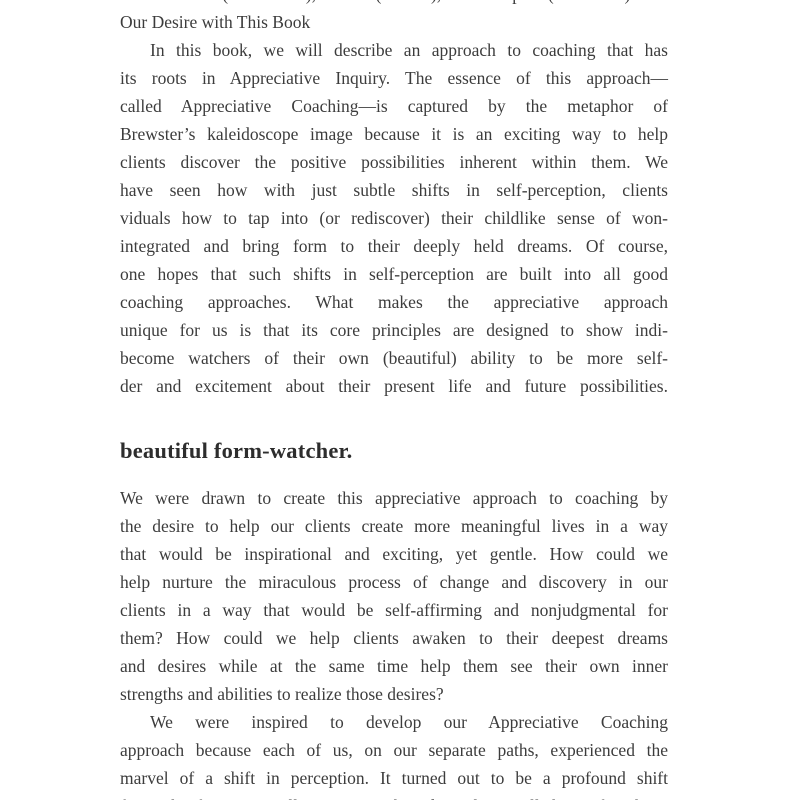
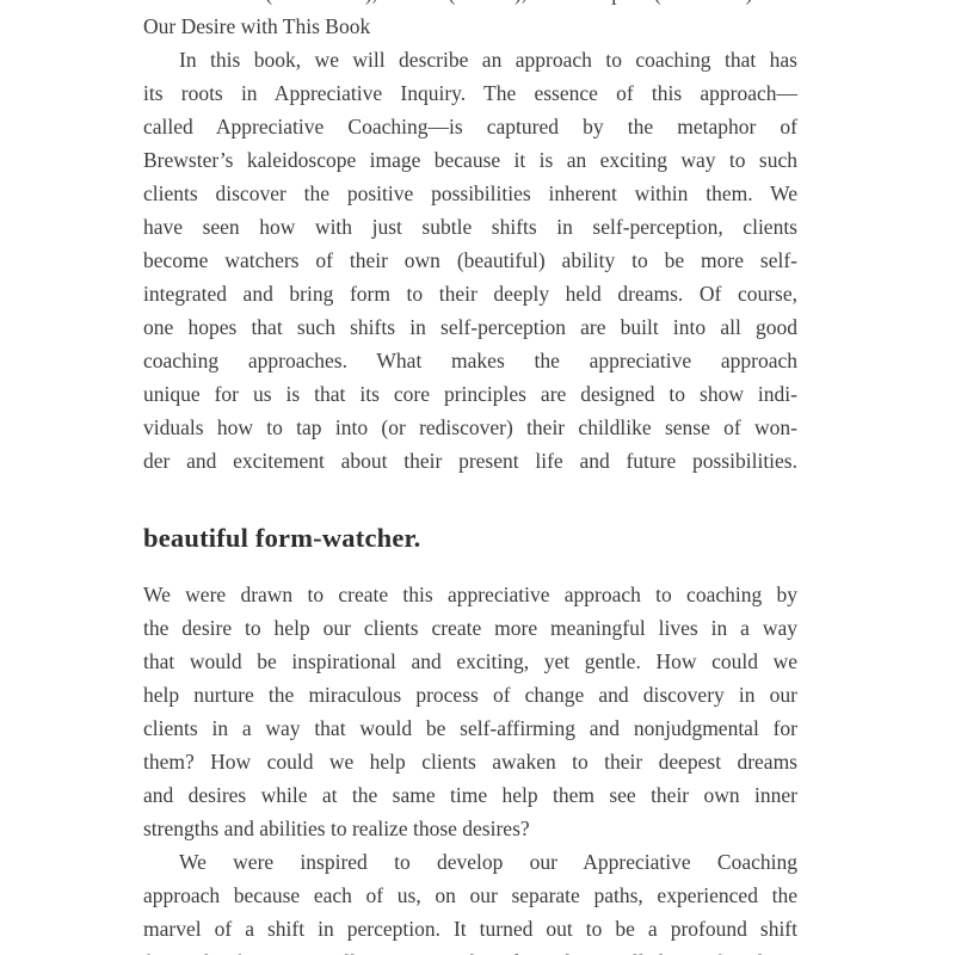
  Our Desire with This Book
  In this book, we will describe an approach to coaching that has
  its roots in Appreciative Inquiry. The essence of this approach—
  called Appreciative Coaching—is captured by the metaphor of
- Brewster’s kaleidoscope image because it is an exciting way to help
+ Brewster’s kaleidoscope image because it is an exciting way to such
  clients discover the positive possibilities inherent within them. We
  have seen how with just subtle shifts in self-perception, clients
- viduals how to tap into (or rediscover) their childlike sense of won-
+ become watchers of their own (beautiful) ability to be more self-
  integrated and bring form to their deeply held dreams. Of course,
  one hopes that such shifts in self-perception are built into all good
  coaching approaches. What makes the appreciative approach
  unique for us is that its core principles are designed to show indi-
- become watchers of their own (beautiful) ability to be more self-
+ viduals how to tap into (or rediscover) their childlike sense of won-
  der and excitement about their present life and future possibilities.
  beautiful form-watcher.
  We were drawn to create this appreciative approach to coaching by
  the desire to help our clients create more meaningful lives in a way
  that would be inspirational and exciting, yet gentle. How could we
  help nurture the miraculous process of change and discovery in our
  clients in a way that would be self-affirming and nonjudgmental for
  them? How could we help clients awaken to their deepest dreams
  and desires while at the same time help them see their own inner
  strengths and abilities to realize those desires?
  We were inspired to develop our Appreciative Coaching
  approach because each of us, on our separate paths, experienced the
  marvel of a shift in perception. It turned out to be a profound shift
